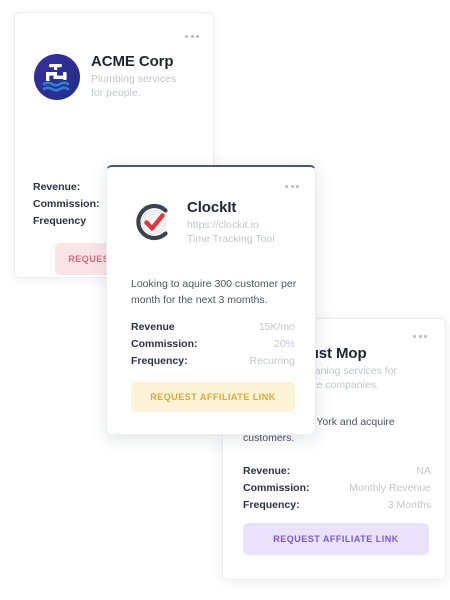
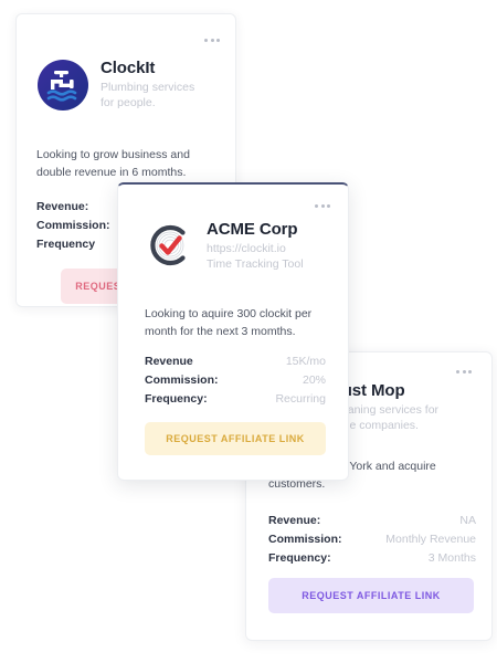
- ACME Corp
+ ClockIt
  Plumbing services
  for people.
+ Looking to grow business and double revenue in 6 momths.
  Revenue:
  Commission:
  Frequency
  st Mop
  aning services for
  e companies.
  Revenue:
  NA
  Commission:
  Monthly Revenue
  Frequency:
  3 Months
  REQUEST AFFILIATE LINK
- ClockIt
+ ACME Corp
  https://clockit.io
  Time Tracking Tool
- Looking to aquire 300 customer per month for the next 3 momths.
+ Looking to aquire 300 clockit per month for the next 3 momths.
  Revenue
  15K/mo
  Commission:
  20%
  Frequency:
  Recurring
  REQUEST AFFILIATE LINK
